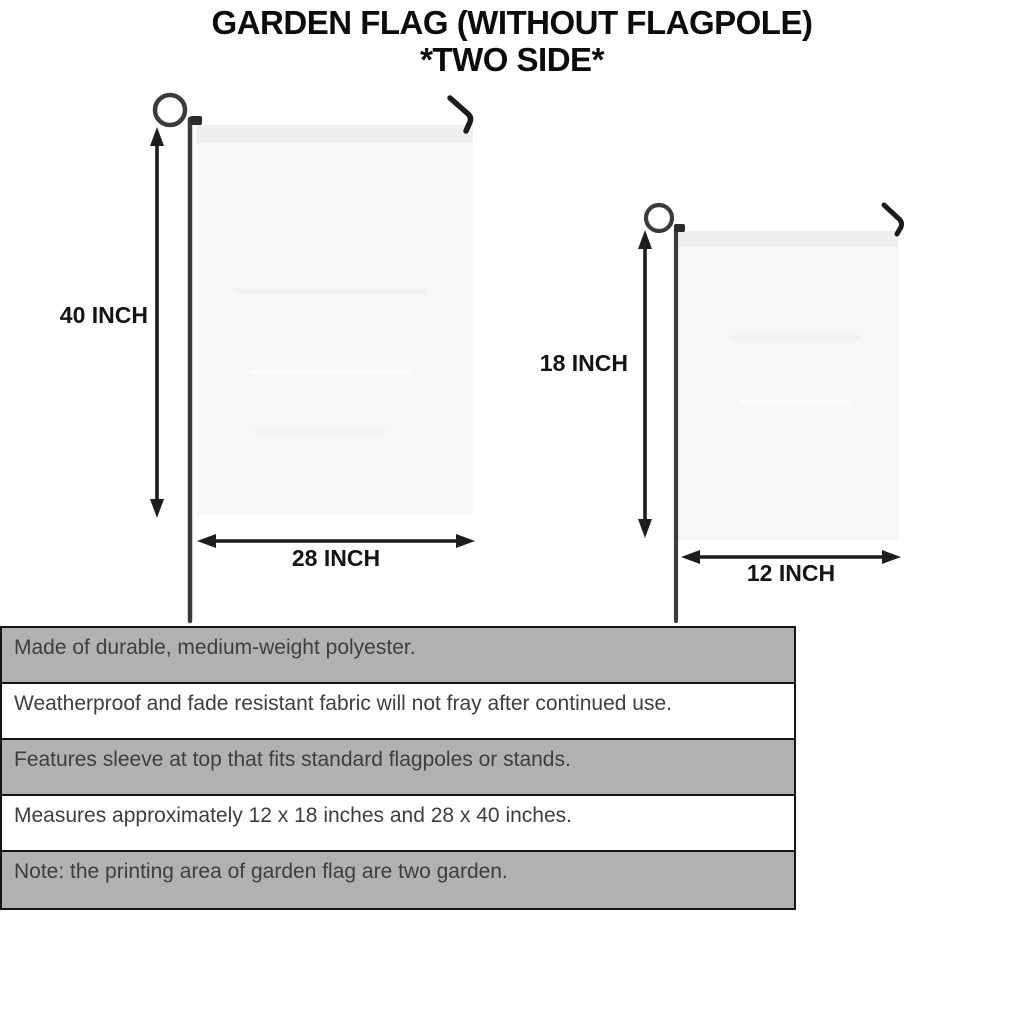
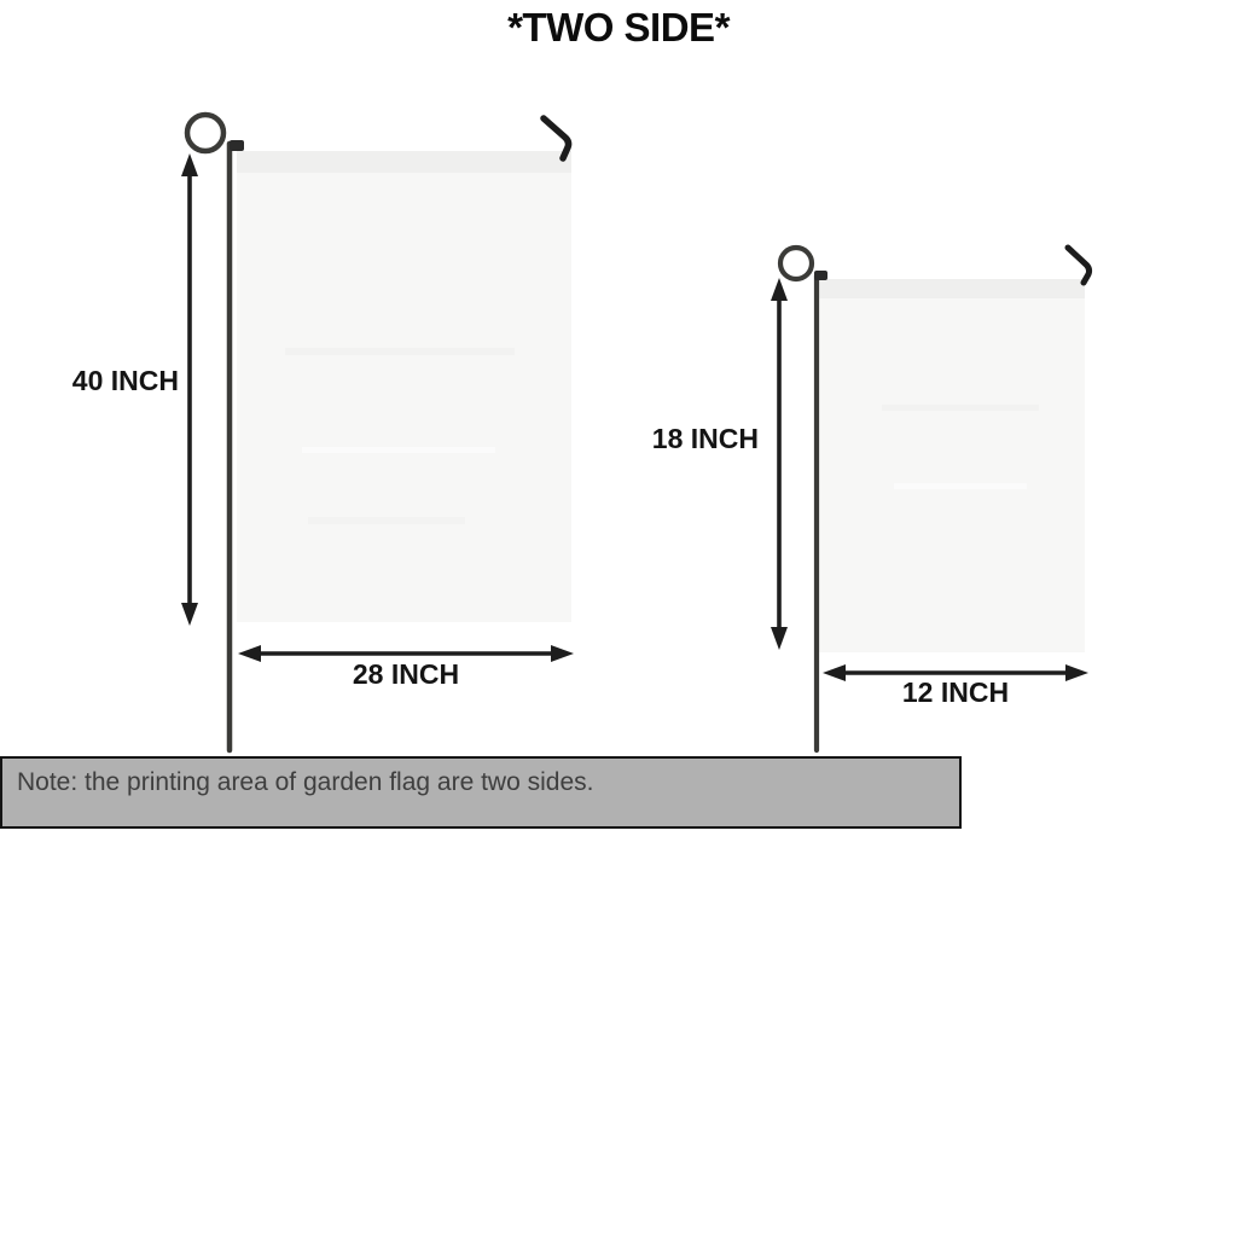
- GARDEN FLAG (WITHOUT FLAGPOLE)
  *TWO SIDE*
  40 INCH
  28 INCH
  18 INCH
  12 INCH
- Made of durable, medium-weight polyester.
- Weatherproof and fade resistant fabric will not fray after continued use.
- Features sleeve at top that fits standard flagpoles or stands.
- Measures approximately 12 x 18 inches and 28 x 40 inches.
- Note: the printing area of garden flag are two garden.
+ Note: the printing area of garden flag are two sides.
